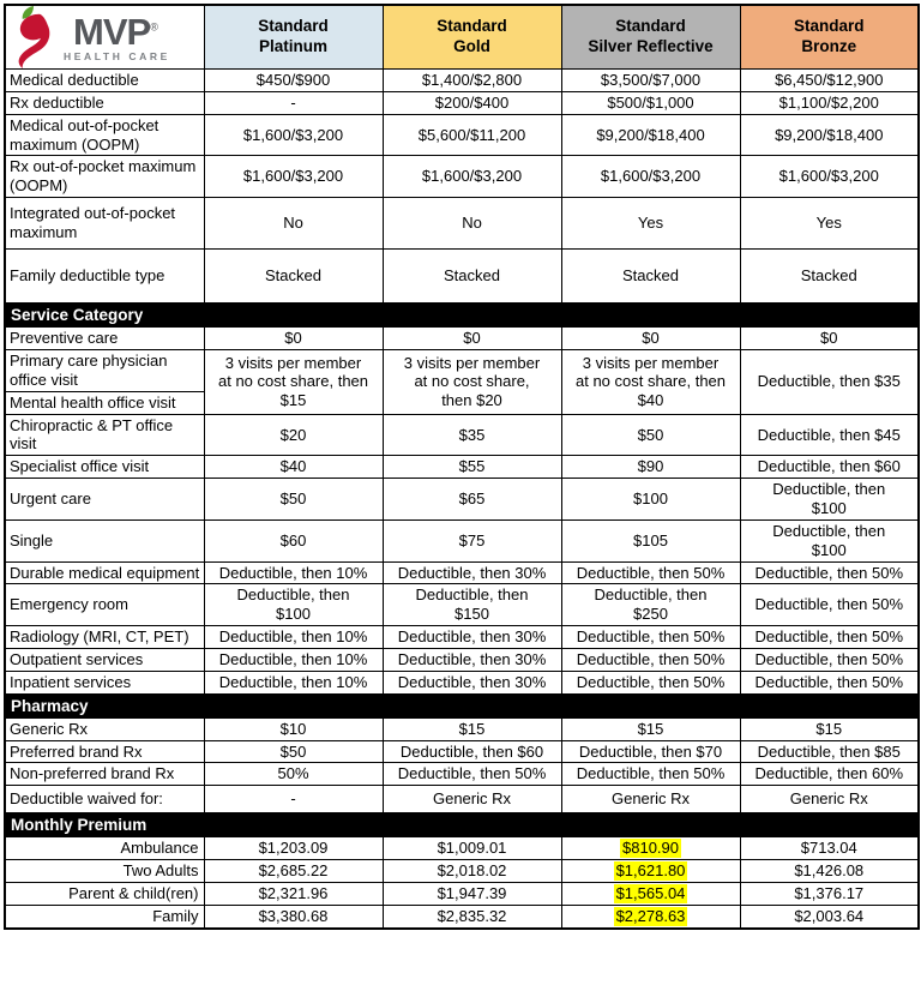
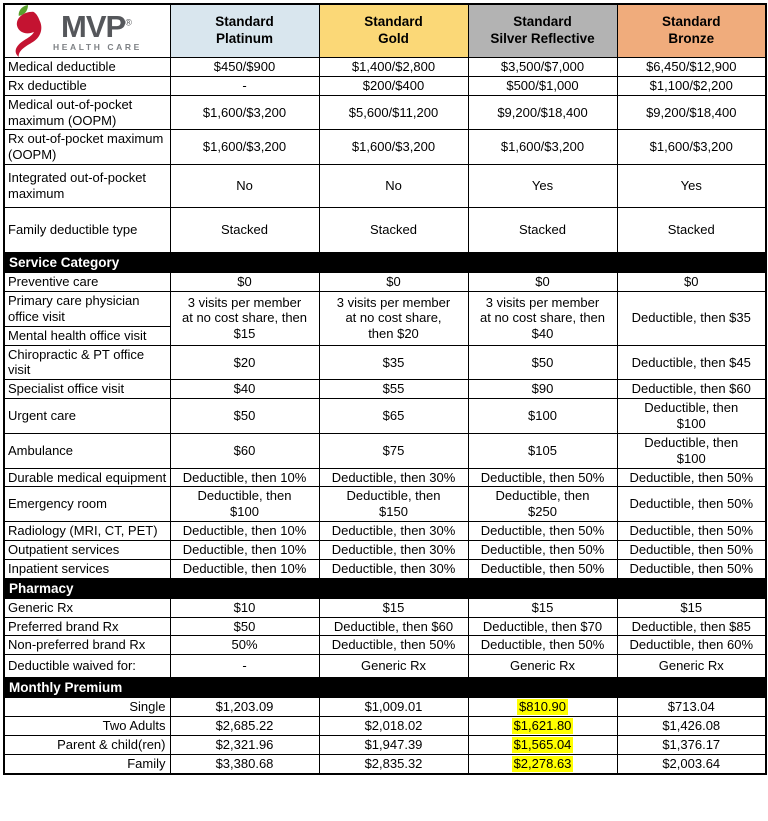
  MVP® HEALTH CARE	Standard Platinum	Standard Gold	Standard Silver Reflective	Standard Bronze
  Medical deductible	$450/$900	$1,400/$2,800	$3,500/$7,000	$6,450/$12,900
  Rx deductible	-	$200/$400	$500/$1,000	$1,100/$2,200
  Medical out-of-pocket maximum (OOPM)	$1,600/$3,200	$5,600/$11,200	$9,200/$18,400	$9,200/$18,400
  Rx out-of-pocket maximum (OOPM)	$1,600/$3,200	$1,600/$3,200	$1,600/$3,200	$1,600/$3,200
  Integrated out-of-pocket maximum	No	No	Yes	Yes
  Family deductible type	Stacked	Stacked	Stacked	Stacked
  Service Category
  Preventive care	$0	$0	$0	$0
  Primary care physician office visit	3 visits per member at no cost share, then $15	3 visits per member at no cost share, then $20	3 visits per member at no cost share, then $40	Deductible, then $35
  Mental health office visit
  Chiropractic & PT office visit	$20	$35	$50	Deductible, then $45
  Specialist office visit	$40	$55	$90	Deductible, then $60
  Urgent care	$50	$65	$100	Deductible, then $100
- Single	$60	$75	$105	Deductible, then $100
+ Ambulance	$60	$75	$105	Deductible, then $100
  Durable medical equipment	Deductible, then 10%	Deductible, then 30%	Deductible, then 50%	Deductible, then 50%
  Emergency room	Deductible, then $100	Deductible, then $150	Deductible, then $250	Deductible, then 50%
  Radiology (MRI, CT, PET)	Deductible, then 10%	Deductible, then 30%	Deductible, then 50%	Deductible, then 50%
  Outpatient services	Deductible, then 10%	Deductible, then 30%	Deductible, then 50%	Deductible, then 50%
  Inpatient services	Deductible, then 10%	Deductible, then 30%	Deductible, then 50%	Deductible, then 50%
  Pharmacy
  Generic Rx	$10	$15	$15	$15
  Preferred brand Rx	$50	Deductible, then $60	Deductible, then $70	Deductible, then $85
  Non-preferred brand Rx	50%	Deductible, then 50%	Deductible, then 50%	Deductible, then 60%
  Deductible waived for:	-	Generic Rx	Generic Rx	Generic Rx
  Monthly Premium
- Ambulance	$1,203.09	$1,009.01	$810.90	$713.04
+ Single	$1,203.09	$1,009.01	$810.90	$713.04
  Two Adults	$2,685.22	$2,018.02	$1,621.80	$1,426.08
  Parent & child(ren)	$2,321.96	$1,947.39	$1,565.04	$1,376.17
  Family	$3,380.68	$2,835.32	$2,278.63	$2,003.64
